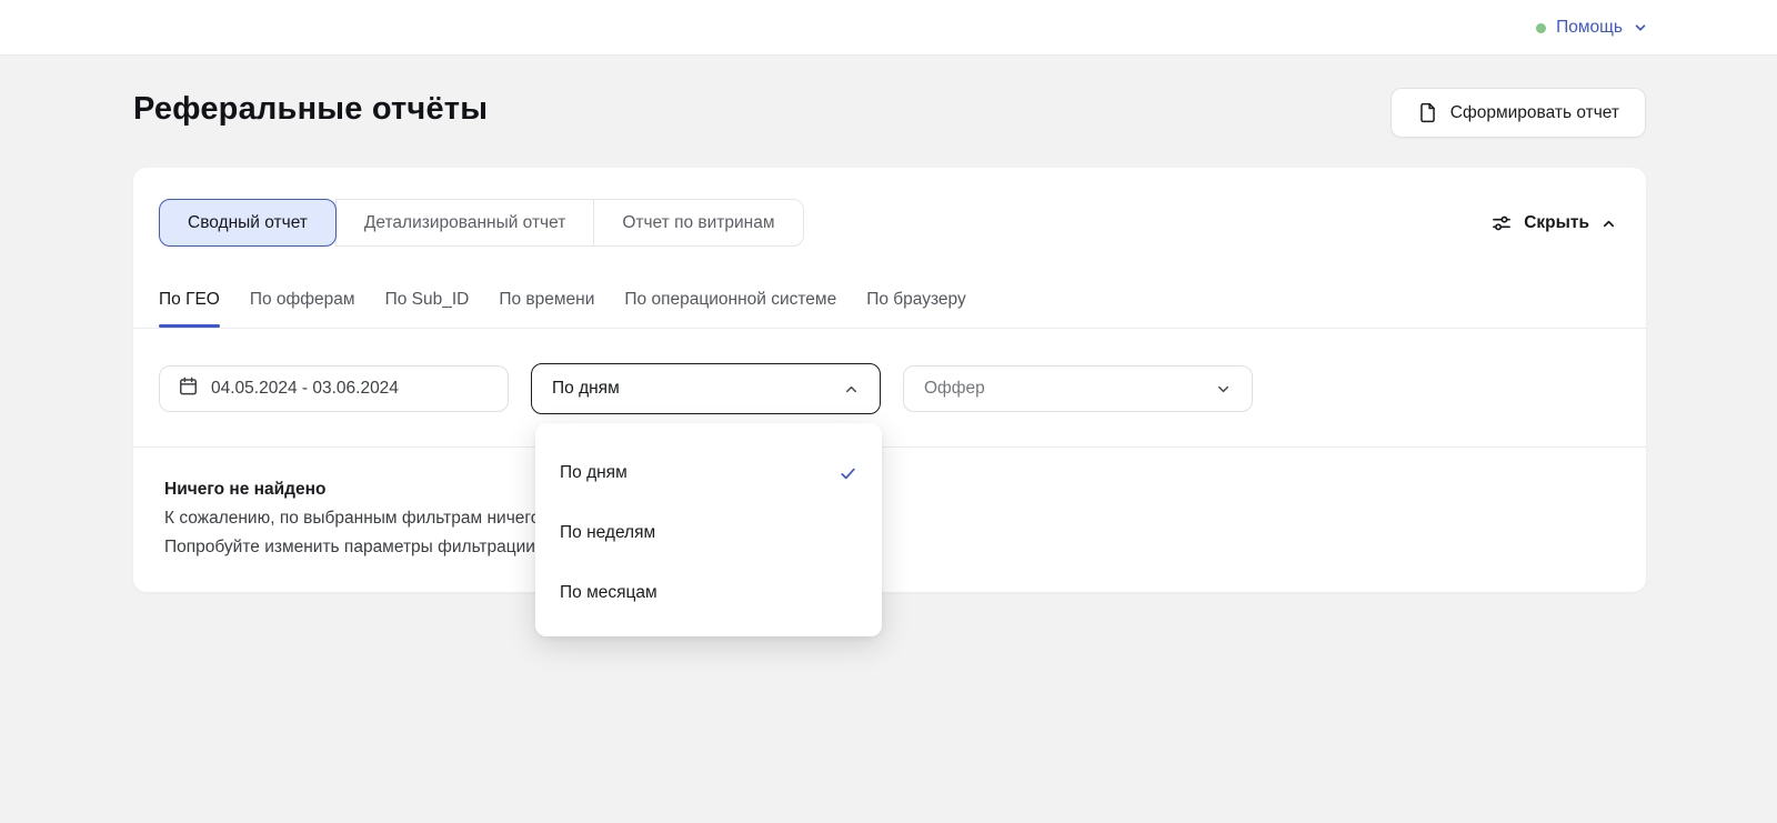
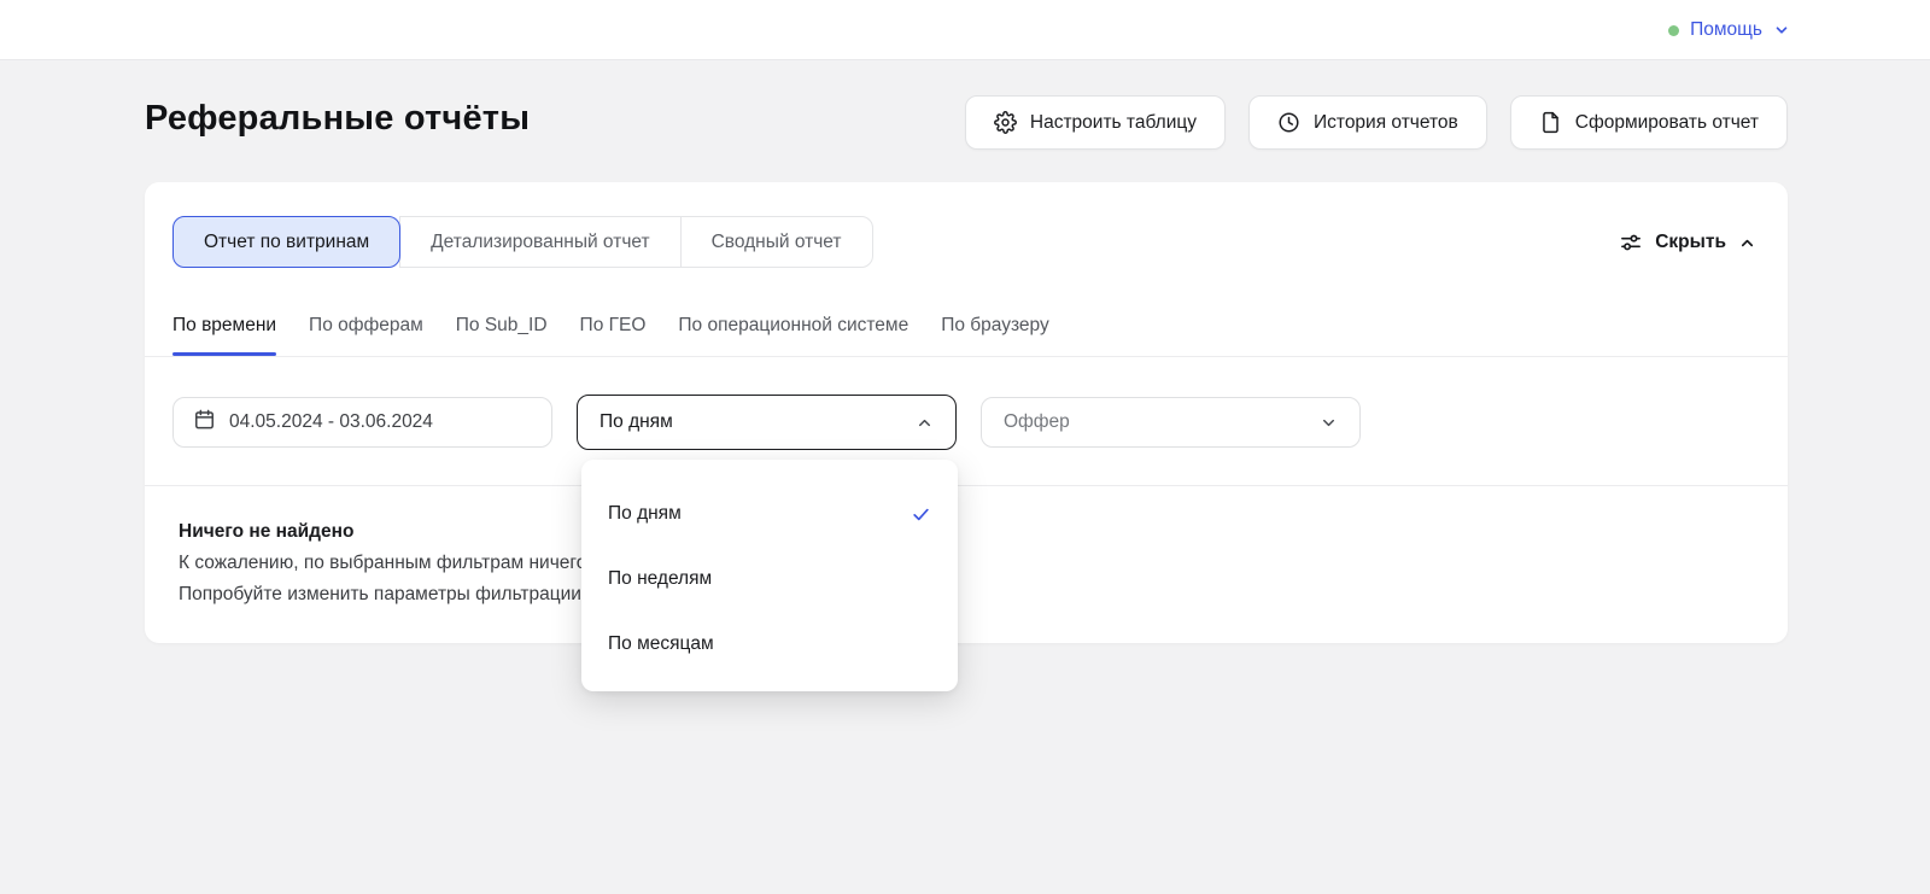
  Помощь
  Реферальные отчёты
+ Настроить таблицу
+ История отчетов
  Сформировать отчет
- Сводный отчет
+ Отчет по витринам
  Детализированный отчет
- Отчет по витринам
+ Сводный отчет
  Скрыть
- По ГЕО
+ По времени
  По офферам
  По Sub_ID
- По времени
+ По ГЕО
  По операционной системе
  По браузеру
  04.05.2024 - 03.06.2024
  По дням
  Оффер
  Ничего не найдено
  К сожалению, по выбранным фильтрам ничег
  Попробуйте изменить параметры фильтрации
  По дням
  По неделям
  По месяцам
